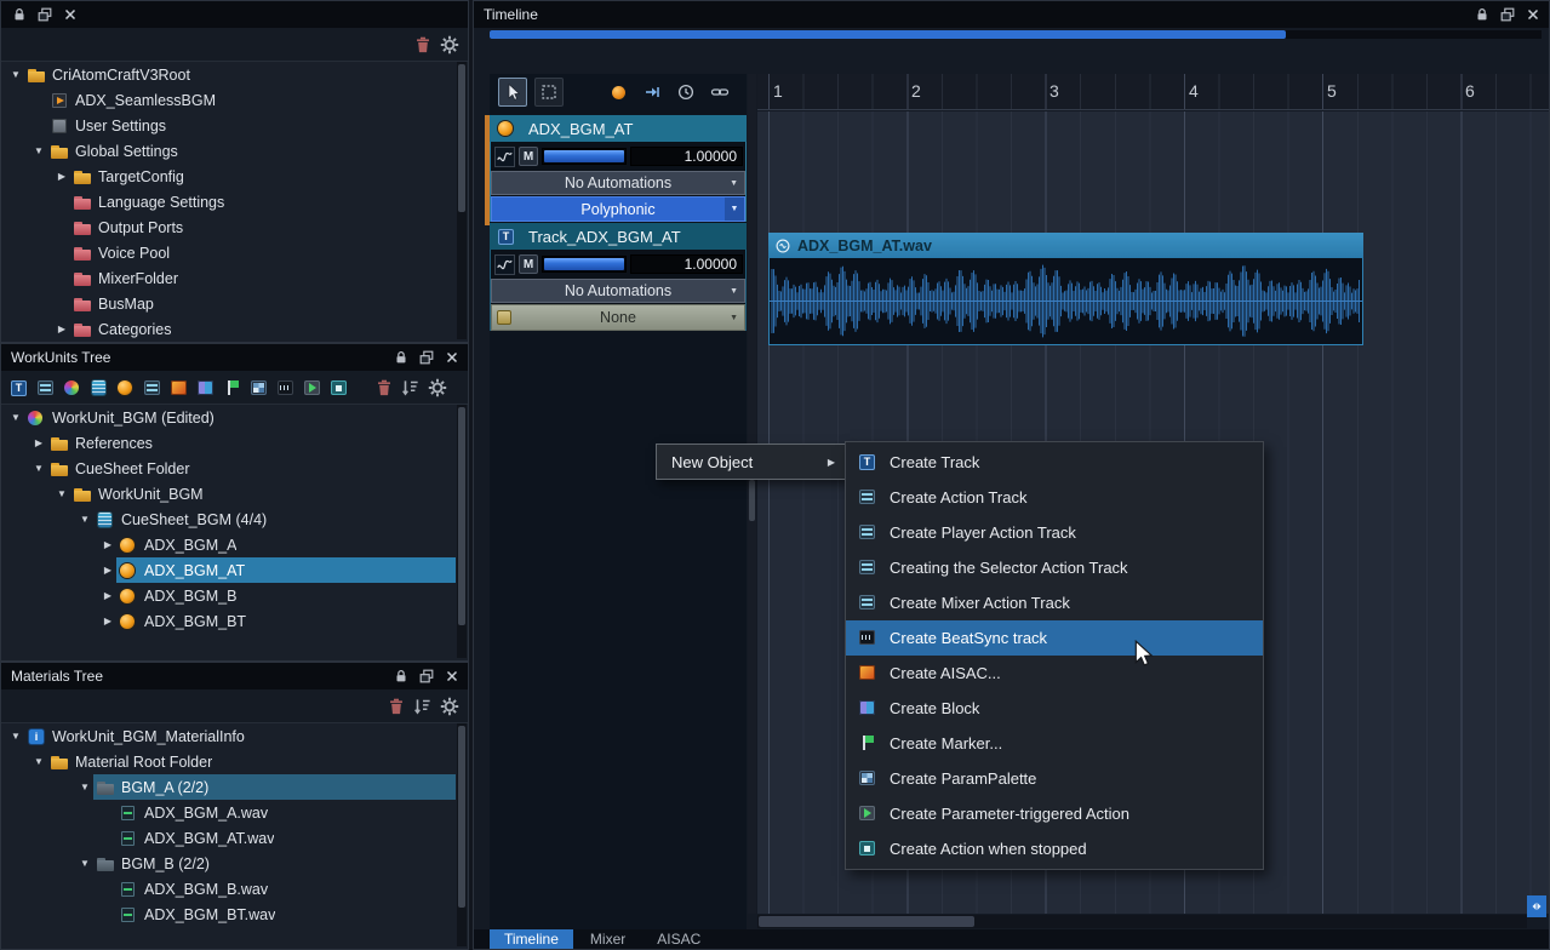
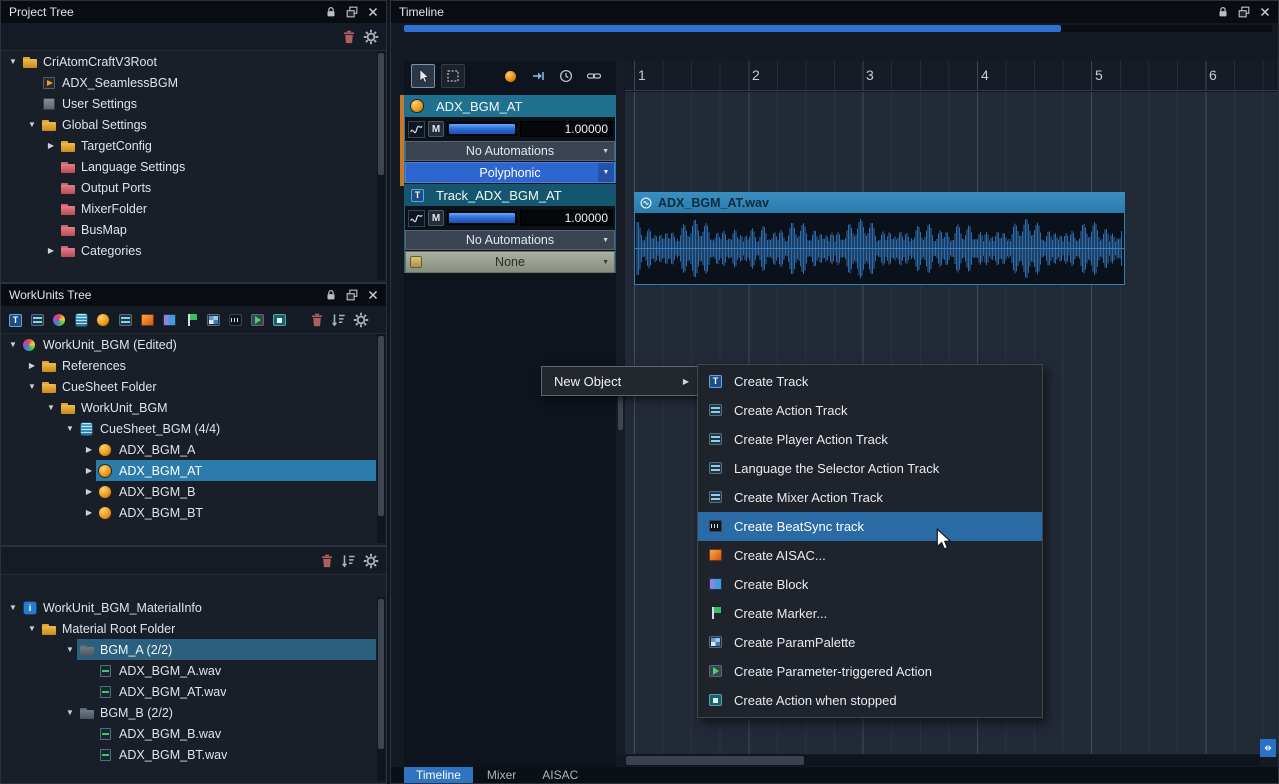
+ Project Tree
  ▼
  CriAtomCraftV3Root
  ADX_SeamlessBGM
  User Settings
  ▼
  Global Settings
  ▶
  TargetConfig
  Language Settings
  Output Ports
- Voice Pool
  MixerFolder
  BusMap
  ▶
  Categories
  WorkUnits Tree
  ▼
  WorkUnit_BGM (Edited)
  ▶
  References
  ▼
  CueSheet Folder
  ▼
  WorkUnit_BGM
  ▼
  CueSheet_BGM (4/4)
  ▶
  ADX_BGM_A
  ▶
  ADX_BGM_AT
  ▶
  ADX_BGM_B
  ▶
  ADX_BGM_BT
- Materials Tree
  ▼
  WorkUnit_BGM_MaterialInfo
  ▼
  Material Root Folder
  ▼
  BGM_A (2/2)
  ADX_BGM_A.wav
  ADX_BGM_AT.wav
  ▼
  BGM_B (2/2)
  ADX_BGM_B.wav
  ADX_BGM_BT.wav
  Timeline
  ADX_BGM_AT
  M
  1.00000
  No Automations
  Polyphonic
  Track_ADX_BGM_AT
  M
  1.00000
  No Automations
  None
  1
  2
  3
  4
  5
  6
  ADX_BGM_AT.wav
  Timeline
  Mixer
  AISAC
  New Object
  ▶
  Create Track
  Create Action Track
  Create Player Action Track
- Creating the Selector Action Track
+ Language the Selector Action Track
  Create Mixer Action Track
  Create BeatSync track
  Create AISAC...
  Create Block
  Create Marker...
  Create ParamPalette
  Create Parameter-triggered Action
  Create Action when stopped
